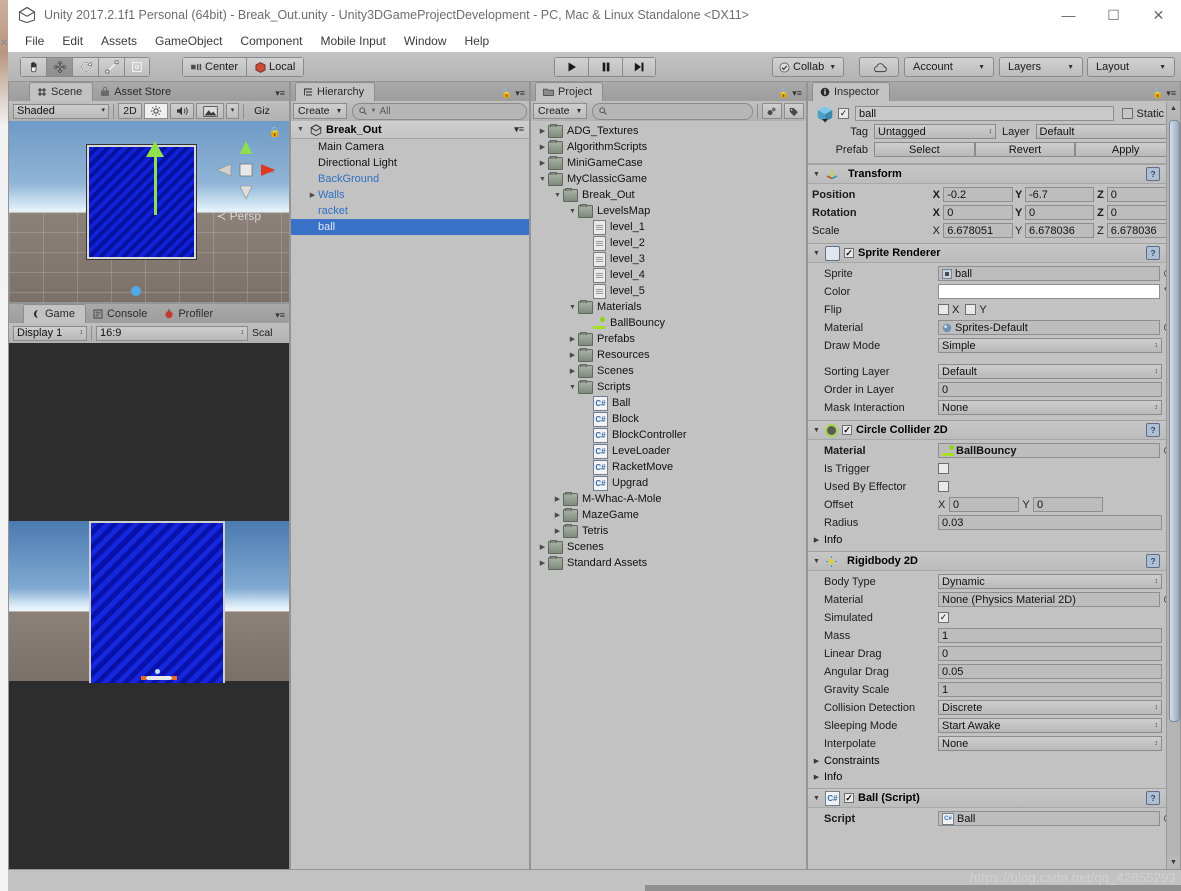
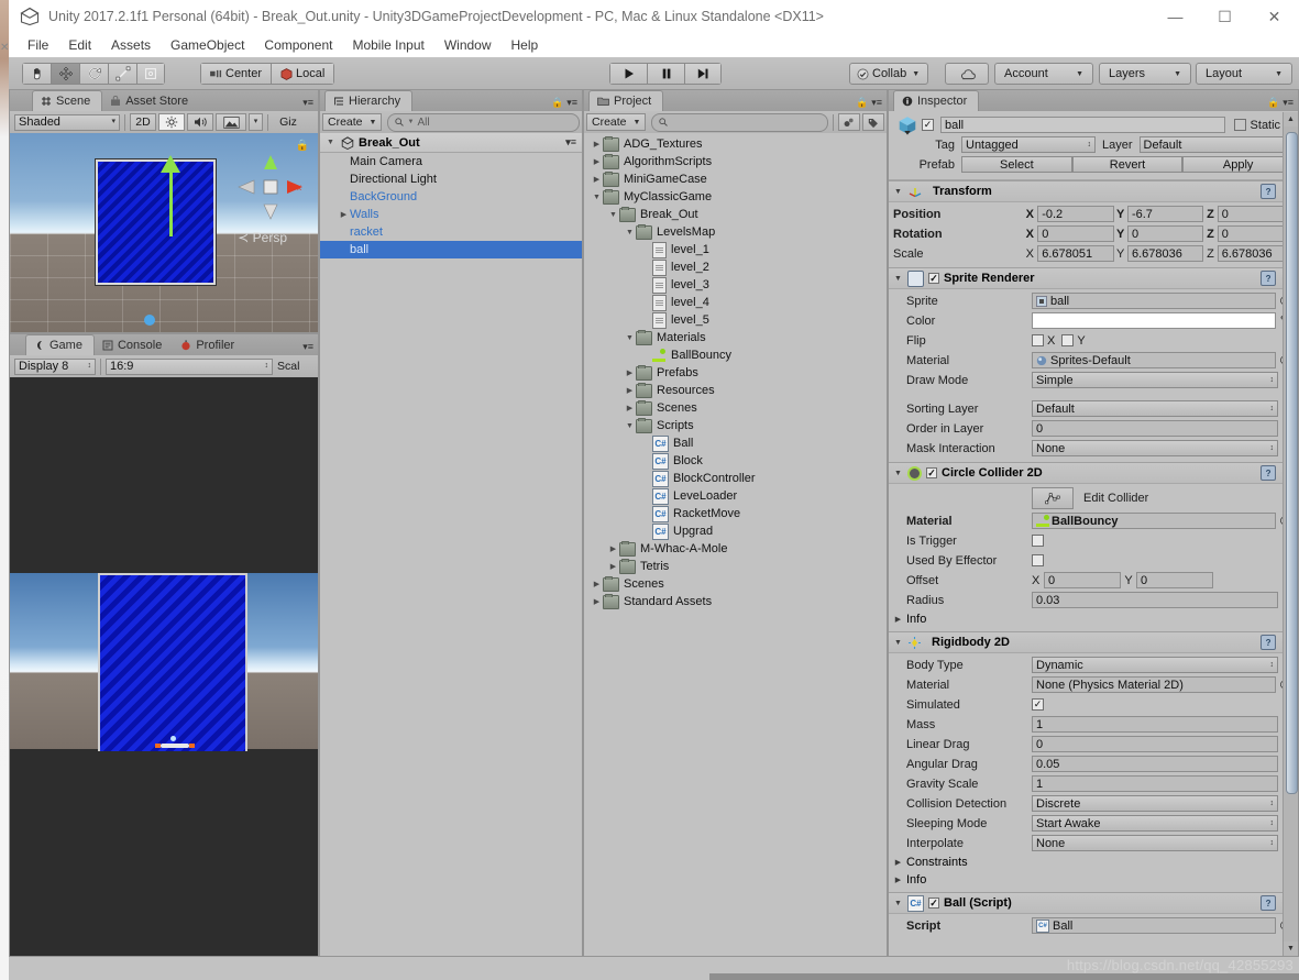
  ✕
  Unity 2017.2.1f1 Personal (64bit) - Break_Out.unity - Unity3DGameProjectDevelopment - PC, Mac & Linux Standalone <DX11>
  —
  ☐
  ✕
  File
  Edit
  Assets
  GameObject
  Component
  Mobile Input
  Window
  Help
  Center
  Local
  Collab
  Account
  Layers
  Layout
  Scene
  Asset Store
  ▾≡
  Shaded
  2D
  Giz
  ≺ Persp
  🔒
  y
  x
  Game
  Console
  Profiler
  ▾≡
- Display 1
+ Display 8
  16:9
  Scal
  Hierarchy
  🔒
  ▾≡
  Create
  All
  Break_Out
  ▾≡
  Main Camera
  Directional Light
  BackGround
  Walls
  racket
  ball
  Project
  🔒
  ▾≡
  Create
  ADG_Textures
  AlgorithmScripts
  MiniGameCase
  MyClassicGame
  Break_Out
  LevelsMap
  level_1
  level_2
  level_3
  level_4
  level_5
  Materials
  BallBouncy
  Prefabs
  Resources
  Scenes
  Scripts
  C#
  Ball
  C#
  Block
  C#
  BlockController
  C#
  LeveLoader
  C#
  RacketMove
  C#
  Upgrad
  M-Whac-A-Mole
- MazeGame
  Tetris
  Scenes
  Standard Assets
  Inspector
  🔒
  ▾≡
  ✓
  ball
  Static
  Tag
  Untagged
  Layer
  Default
  Prefab
  Select
  Revert
  Apply
  Transform
  ?
  Position
  X
  -0.2
  Y
  -6.7
  Z
  0
  Rotation
  X
  0
  Y
  0
  Z
  0
  Scale
  X
  6.678051
  Y
  6.678036
  Z
  6.678036
  ✓
  Sprite Renderer
  ?
  Sprite
  ball
  Color
  Flip
  X
  Y
  Material
  Sprites-Default
  Draw Mode
  Simple
  Sorting Layer
  Default
  Order in Layer
  0
  Mask Interaction
  None
  ✓
  Circle Collider 2D
  ?
+ Edit Collider
  Material
  BallBouncy
  Is Trigger
  Used By Effector
  Offset
  X
  0
  Y
  0
  Radius
  0.03
  Info
  Rigidbody 2D
  ?
  Body Type
  Dynamic
  Material
  None (Physics Material 2D)
  Simulated
  ✓
  Mass
  1
  Linear Drag
  0
  Angular Drag
  0.05
  Gravity Scale
  1
  Collision Detection
  Discrete
  Sleeping Mode
  Start Awake
  Interpolate
  None
  Constraints
  Info
  C#
  ✓
  Ball (Script)
  ?
  Script
  Ball
  https://blog.csdn.net/qq_42855293
